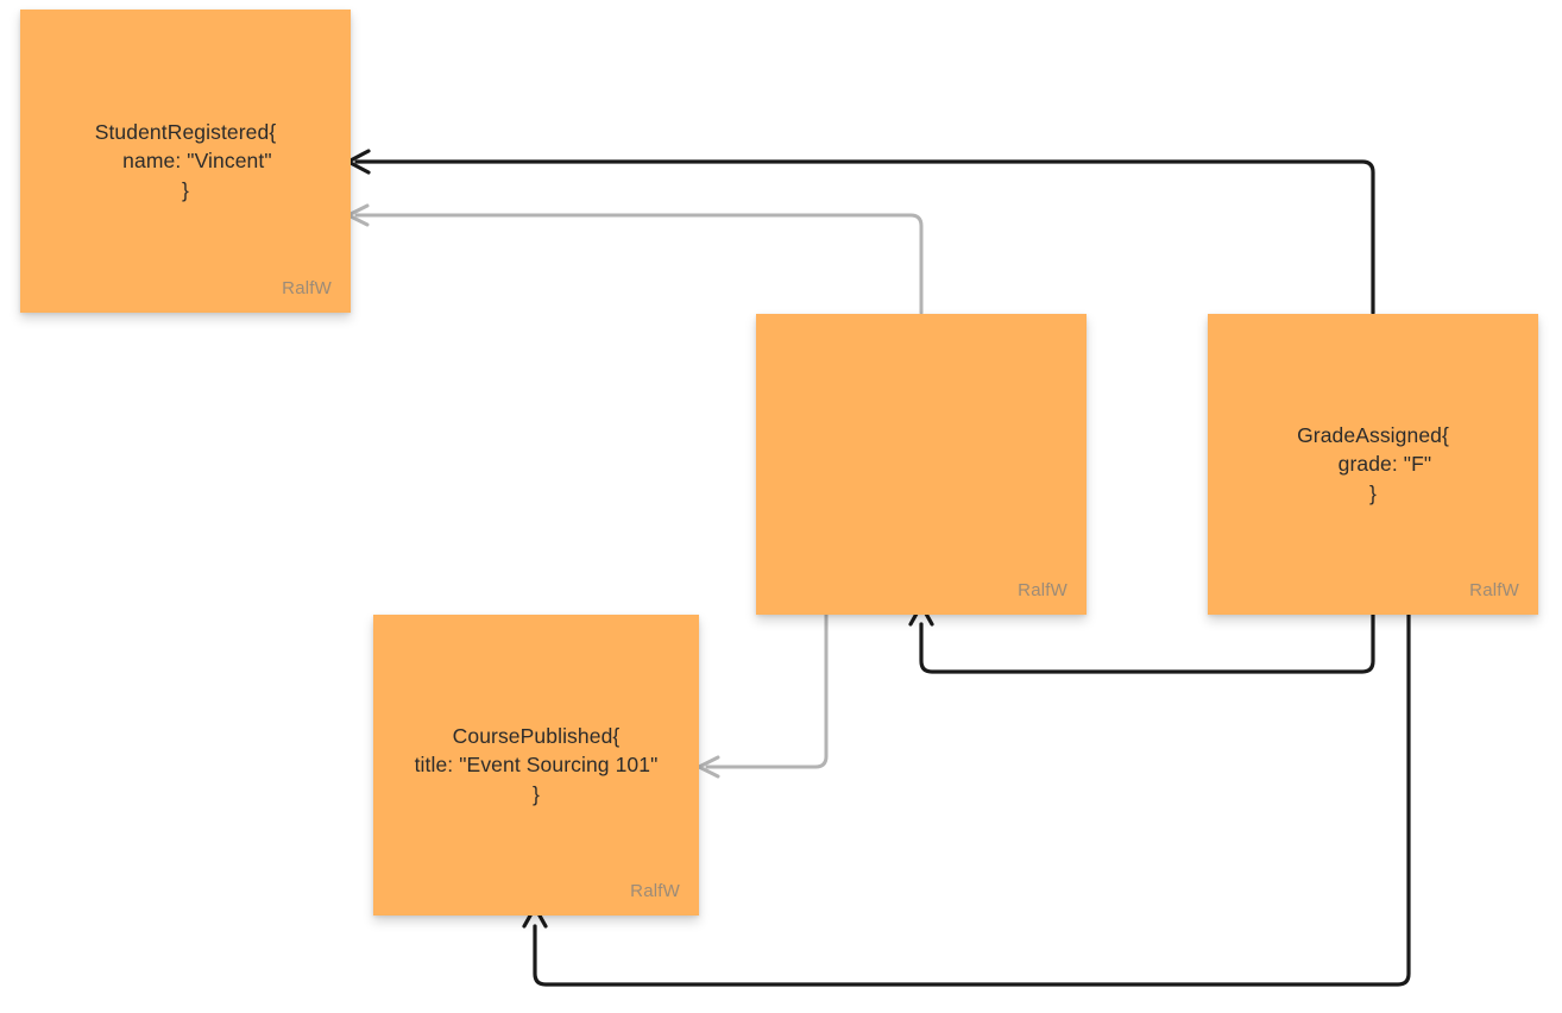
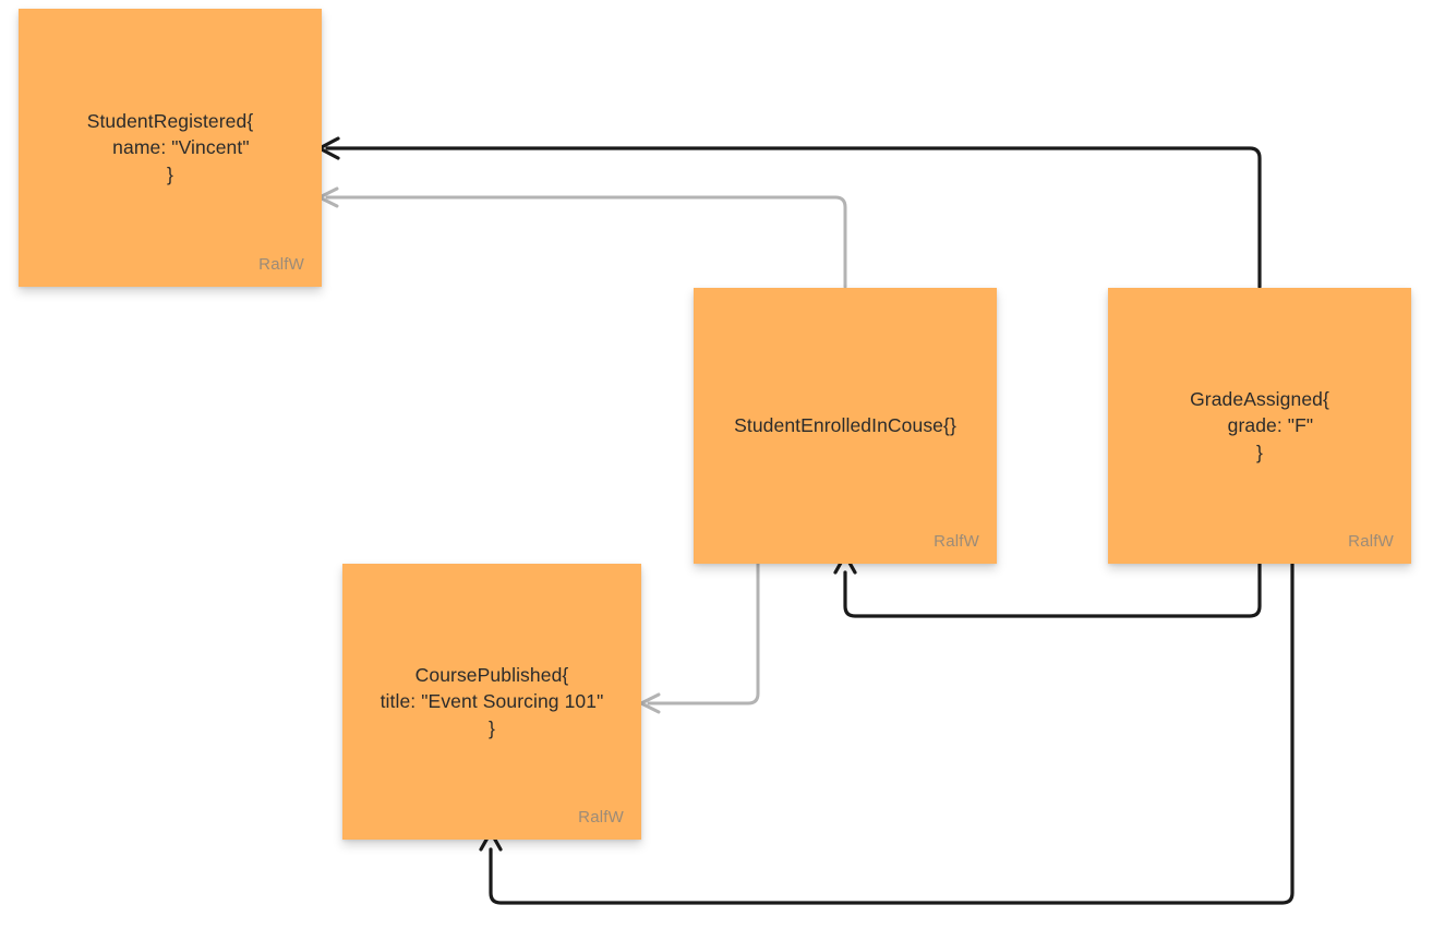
  StudentRegistered{
  name: "Vincent"
  }
  RalfW
+ StudentEnrolledInCouse{}
  RalfW
  GradeAssigned{
  grade: "F"
  }
  RalfW
  CoursePublished{
  title: "Event Sourcing 101"
  }
  RalfW
